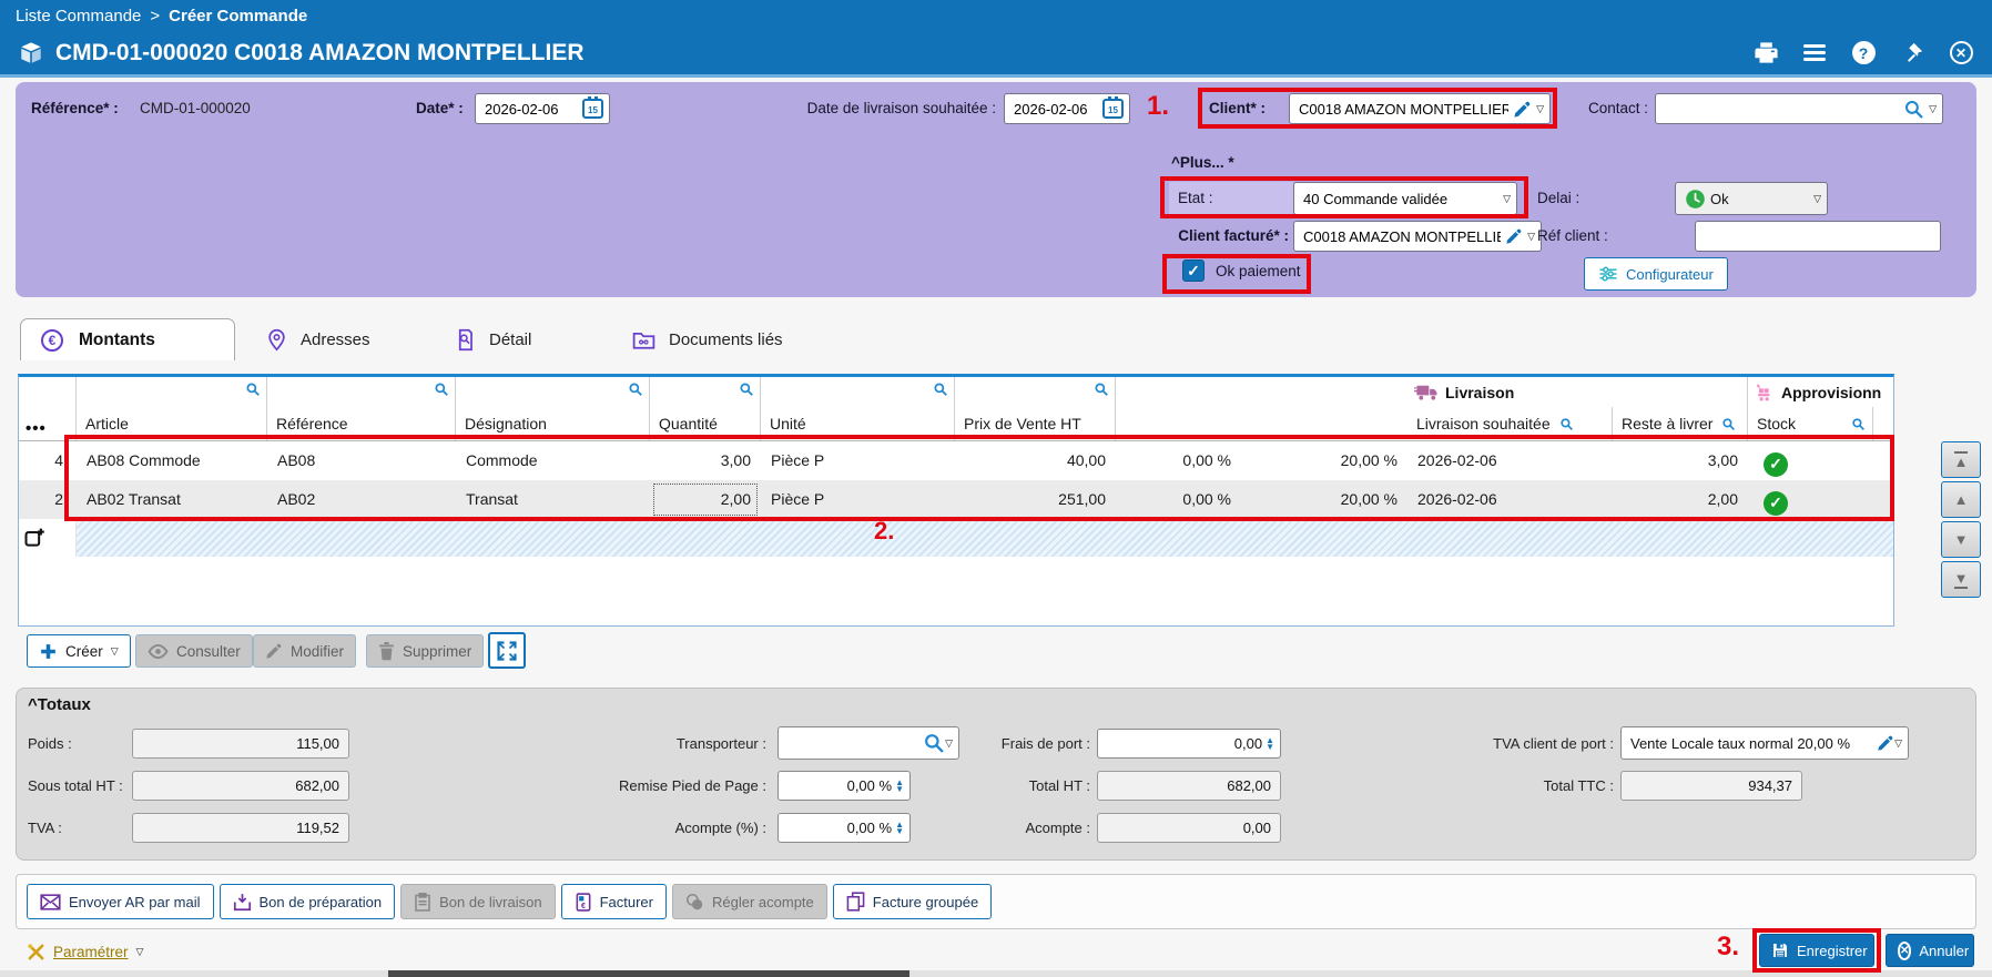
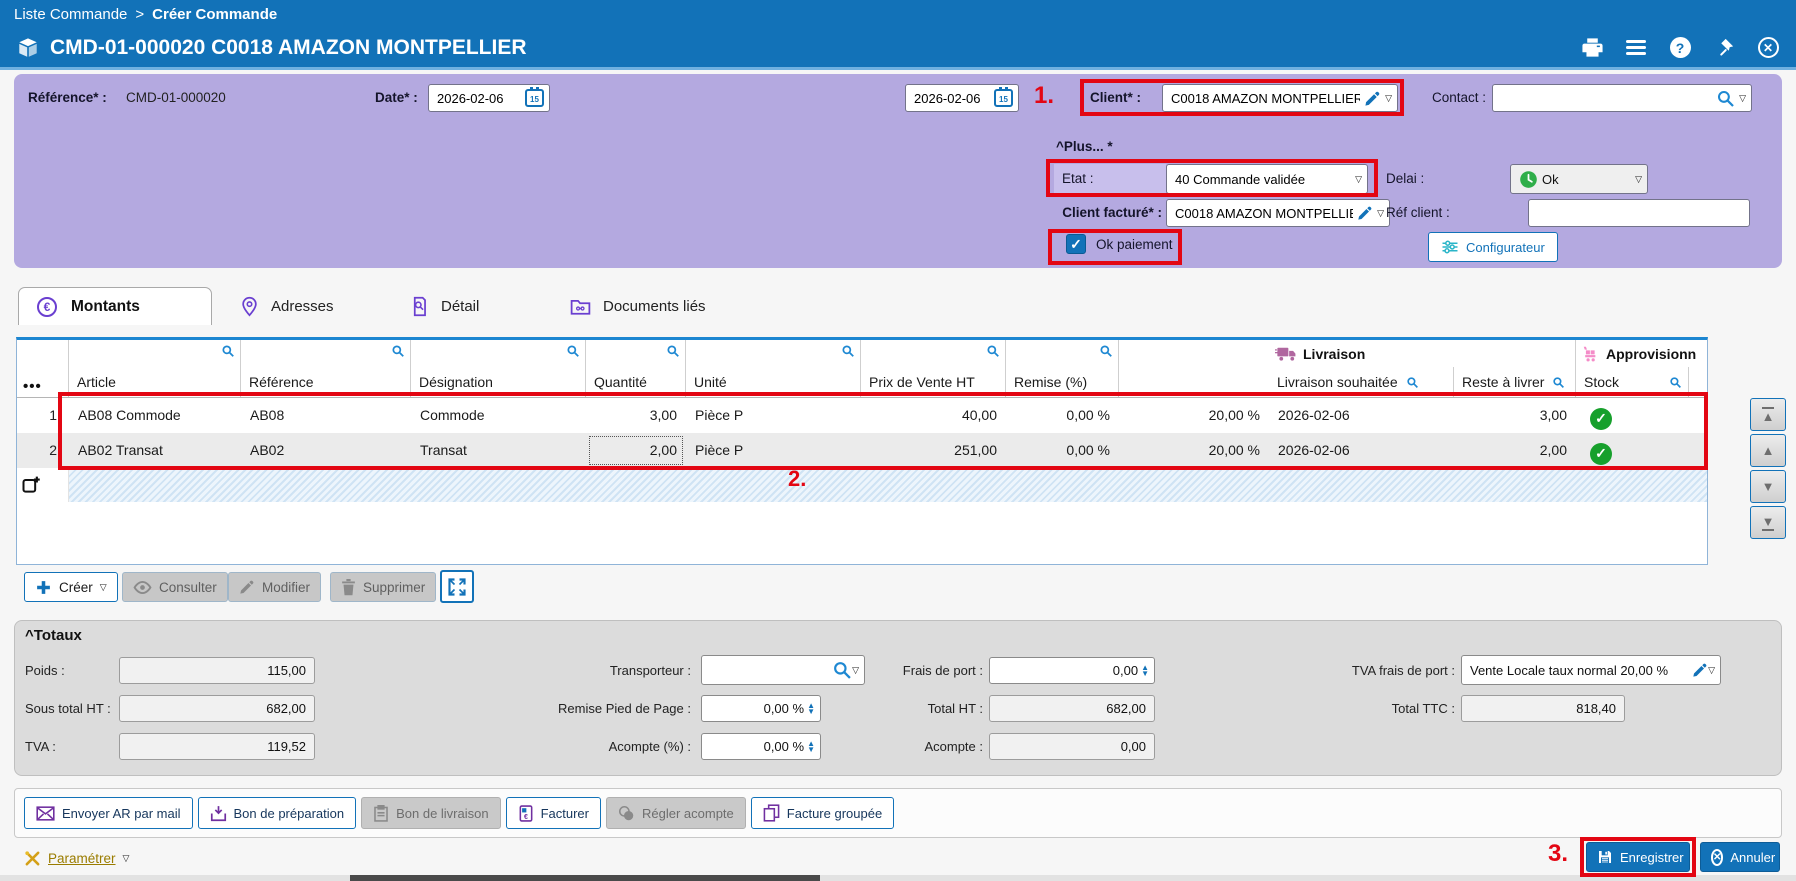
  Liste Commande
  >
  Créer Commande
  CMD-01-000020 C0018 AMAZON MONTPELLIER
  ?
  ✕
  Référence* :
  CMD-01-000020
  Date* :
  2026-02-06
  15
- Date de livraison souhaitée :
  2026-02-06
  15
  Client* :
  C0018 AMAZON MONTPELLIER
  ▽
  Contact :
  ▽
  ^Plus... *
  Etat :
  40 Commande validée
  ▽
  Delai :
  Ok
  ▽
  Client facturé* :
  C0018 AMAZON MONTPELLI
  ▽
  Réf client :
  ✓
  Ok paiement
  Configurateur
  €
  Montants
  Adresses
  Détail
  Documents liés
  •••
  Article
  Référence
  Désignation
  Quantité
  Unité
  Prix de Vente HT
+ Remise (%)
  Livraison
  Livraison souhaitée
  Reste à livrer
  Approvisionn
  Stock
- 4
+ 1
  AB08 Commode
  AB08
  Commode
  3,00
  Pièce P
  40,00
  0,00 %
  20,00 %
  2026-02-06
  3,00
  ✓
  2
  AB02 Transat
  AB02
  Transat
  2,00
  Pièce P
  251,00
  0,00 %
  20,00 %
  2026-02-06
  2,00
  ✓
  ▲
  ▲
  ▼
  ▼
  Créer
  ▽
  Consulter
  Modifier
  Supprimer
  ^Totaux
  Poids :
  115,00
  Sous total HT :
  682,00
  TVA :
  119,52
  Transporteur :
  ▽
  Remise Pied de Page :
  0,00 %
  ▲
  ▼
  Acompte (%) :
  0,00 %
  ▲
  ▼
  Frais de port :
  0,00
  ▲
  ▼
  Total HT :
  682,00
  Acompte :
  0,00
- TVA client de port :
+ TVA frais de port :
  Vente Locale taux normal 20,00 %
  ▽
  Total TTC :
- 934,37
+ 818,40
  Envoyer AR par mail
  Bon de préparation
  Bon de livraison
  €
  Facturer
  Régler acompte
  Facture groupée
  Paramétrer
  ▽
  Enregistrer
  ✕
  Annuler
  1.
  2.
  3.
